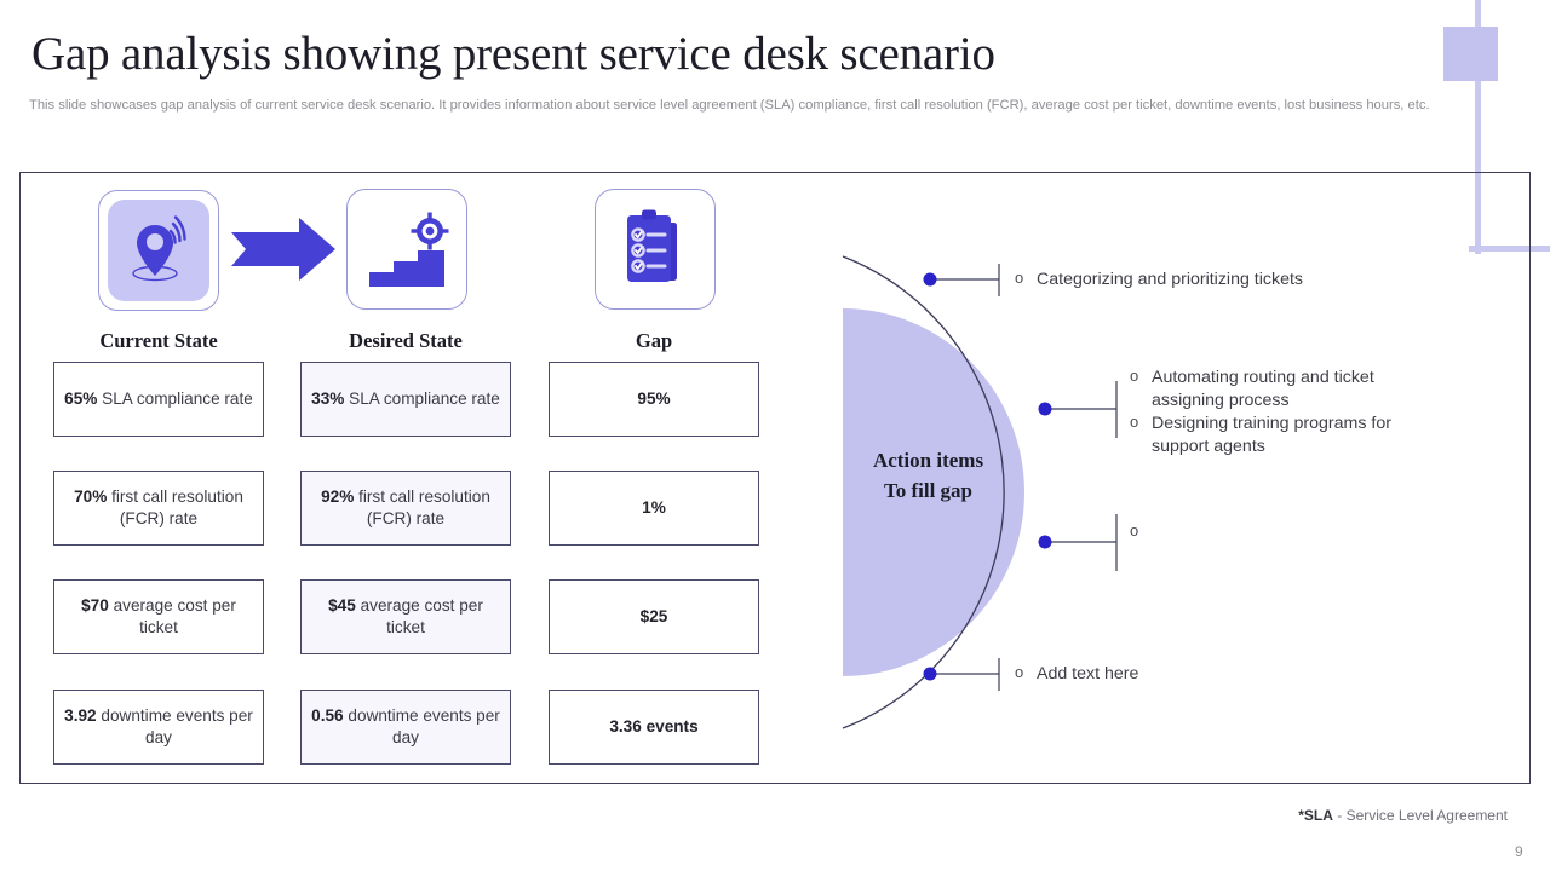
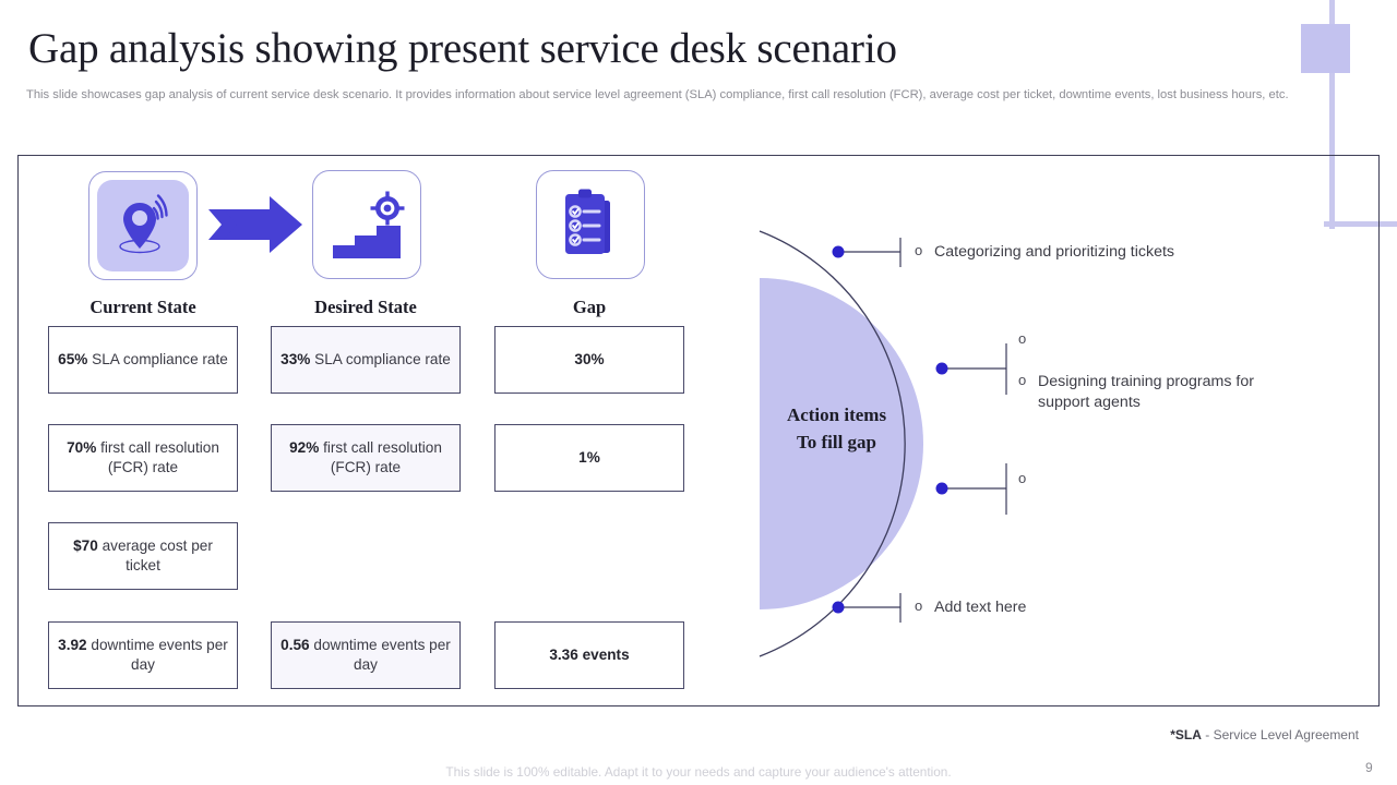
  Gap analysis showing present service desk scenario
  This slide showcases gap analysis of current service desk scenario. It provides information about service level agreement (SLA) compliance, first call resolution (FCR), average cost per ticket, downtime events, lost business hours, etc.
  Current State
  Desired State
  Gap
  65% SLA compliance rate
  33% SLA compliance rate
- 95%
+ 30%
  70% first call resolution (FCR) rate
  92% first call resolution (FCR) rate
  1%
  $70 average cost per ticket
- $45 average cost per ticket
- $25
  3.92 downtime events per day
  0.56 downtime events per day
  3.36 events
  Action items
  To fill gap
  o
  Categorizing and prioritizing tickets
  o
- Automating routing and ticket assigning process
  o
  Designing training programs for support agents
  o
  o
  Add text here
  *SLA - Service Level Agreement
+ This slide is 100% editable. Adapt it to your needs and capture your audience's attention.
  9
